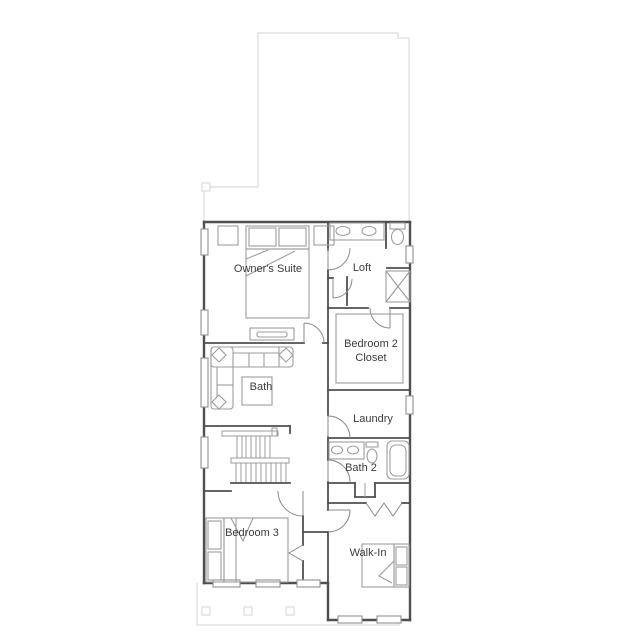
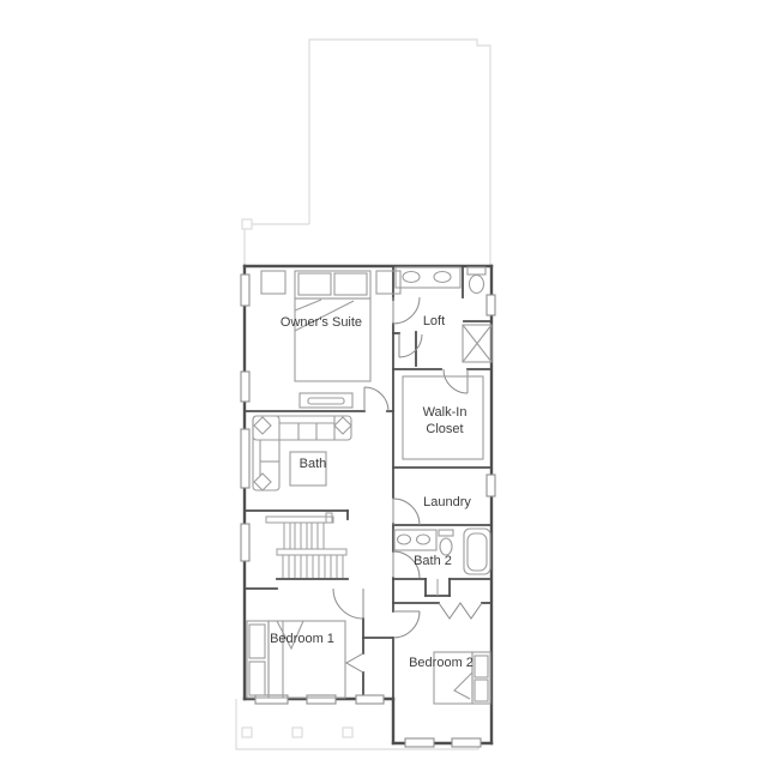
  Owner's Suite
  Loft
- Bedroom 2
+ Walk-In
  Closet
  Bath
  Laundry
  Bath 2
- Bedroom 3
+ Bedroom 1
- Walk-In
+ Bedroom 2
